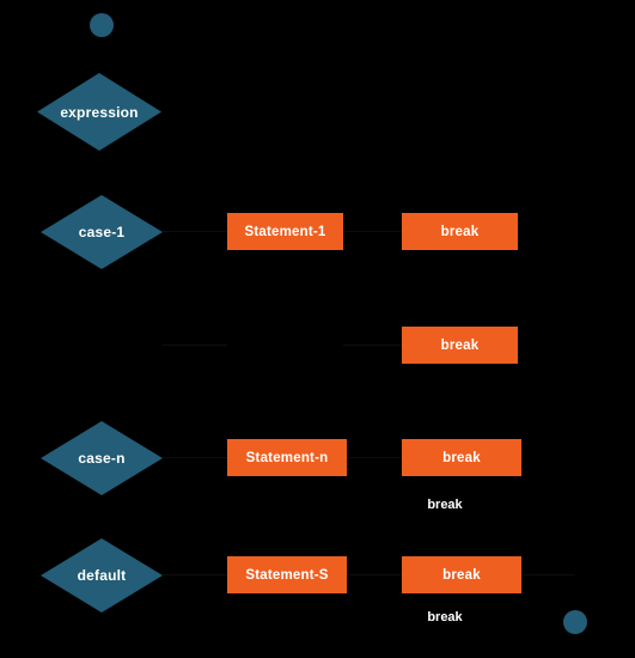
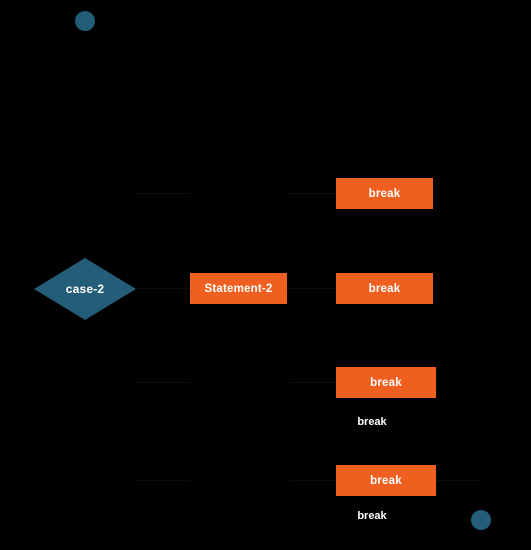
- expression
- case-1
- Statement-1
  break
+ case-2
+ Statement-2
  break
- case-n
- Statement-n
  break
  break
- default
- Statement-S
  break
  break
